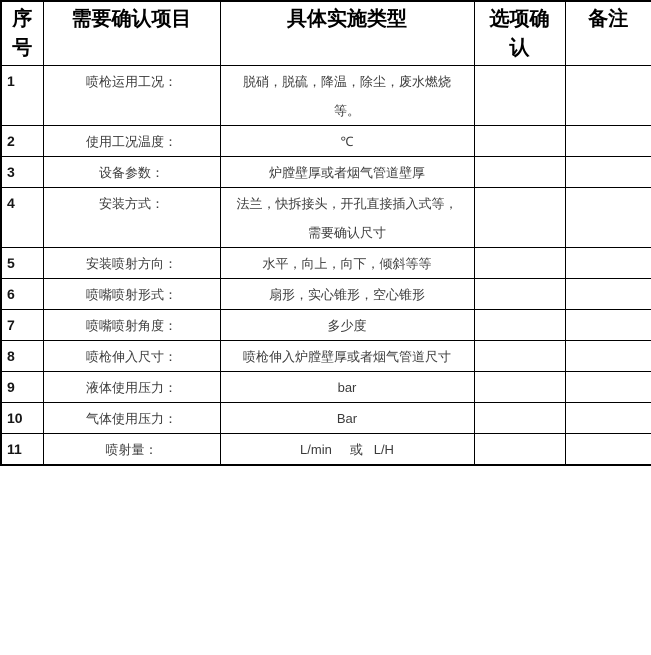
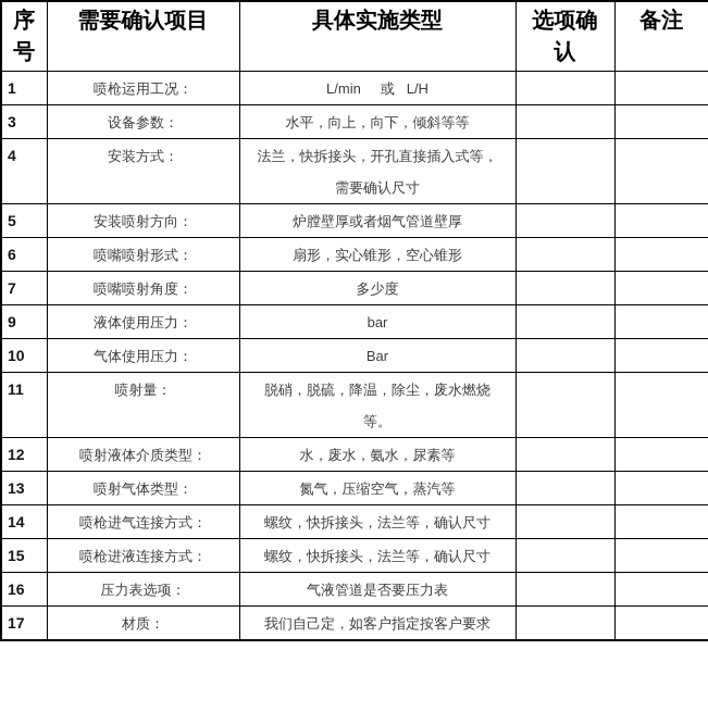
  序 号	需要确认项目	具体实施类型	选项确 认	备注
- 1	喷枪运用工况：	脱硝，脱硫，降温，除尘，废水燃烧 等。
+ 1	喷枪运用工况：	L/min 或 L/H
- 2	使用工况温度：	℃
- 3	设备参数：	炉膛壁厚或者烟气管道壁厚
+ 3	设备参数：	水平，向上，向下，倾斜等等
  4	安装方式：	法兰，快拆接头，开孔直接插入式等， 需要确认尺寸
- 5	安装喷射方向：	水平，向上，向下，倾斜等等
+ 5	安装喷射方向：	炉膛壁厚或者烟气管道壁厚
  6	喷嘴喷射形式：	扇形，实心锥形，空心锥形
  7	喷嘴喷射角度：	多少度
- 8	喷枪伸入尺寸：	喷枪伸入炉膛壁厚或者烟气管道尺寸
  9	液体使用压力：	bar
  10	气体使用压力：	Bar
- 11	喷射量：	L/min 或 L/H
+ 11	喷射量：	脱硝，脱硫，降温，除尘，废水燃烧 等。
+ 12	喷射液体介质类型：	水，废水，氨水，尿素等
+ 13	喷射气体类型：	氮气，压缩空气，蒸汽等
+ 14	喷枪进气连接方式：	螺纹，快拆接头，法兰等，确认尺寸
+ 15	喷枪进液连接方式：	螺纹，快拆接头，法兰等，确认尺寸
+ 16	压力表选项：	气液管道是否要压力表
+ 17	材质：	我们自己定，如客户指定按客户要求
